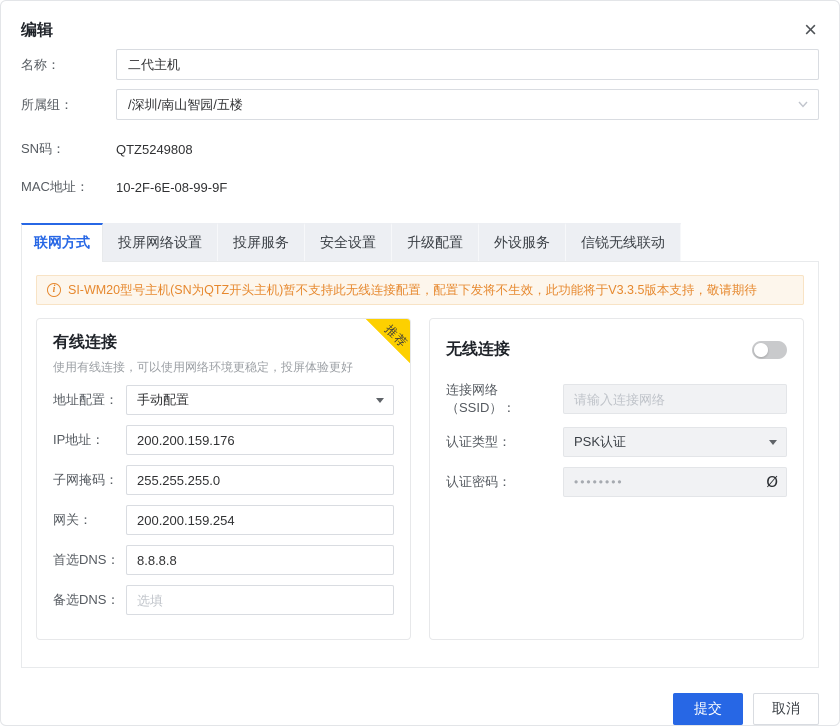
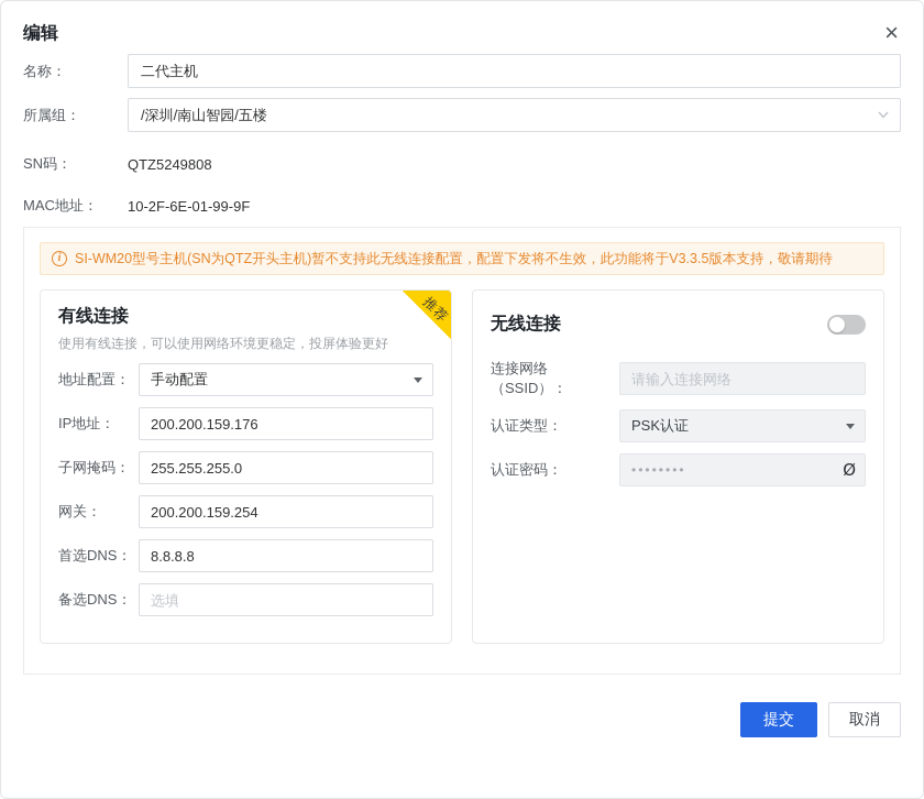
  编辑
  ×
  名称：
  二代主机
  所属组：
  /深圳/南山智园/五楼
  SN码：
  QTZ5249808
  MAC地址：
- 10-2F-6E-08-99-9F
+ 10-2F-6E-01-99-9F
- 联网方式
- 投屏网络设置
- 投屏服务
- 安全设置
- 升级配置
- 外设服务
- 信锐无线联动
  i
  SI-WM20型号主机(SN为QTZ开头主机)暂不支持此无线连接配置，配置下发将不生效，此功能将于V3.3.5版本支持，敬请期待
  有线连接
  使用有线连接，可以使用网络环境更稳定，投屏体验更好
  地址配置：
  手动配置
  IP地址：
  200.200.159.176
  子网掩码：
  255.255.255.0
  网关：
  200.200.159.254
  首选DNS：
  8.8.8.8
  备选DNS：
  选填
  无线连接
  连接网络（SSID）：
  请输入连接网络
  认证类型：
  PSK认证
  认证密码：
  ••••••••
  Ø
  提交
  取消
